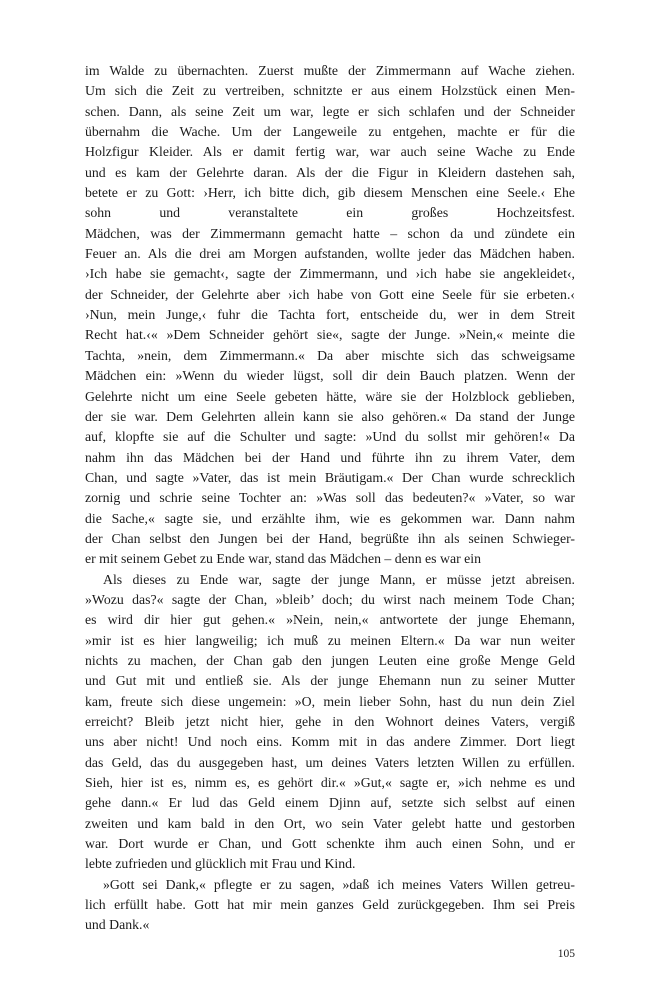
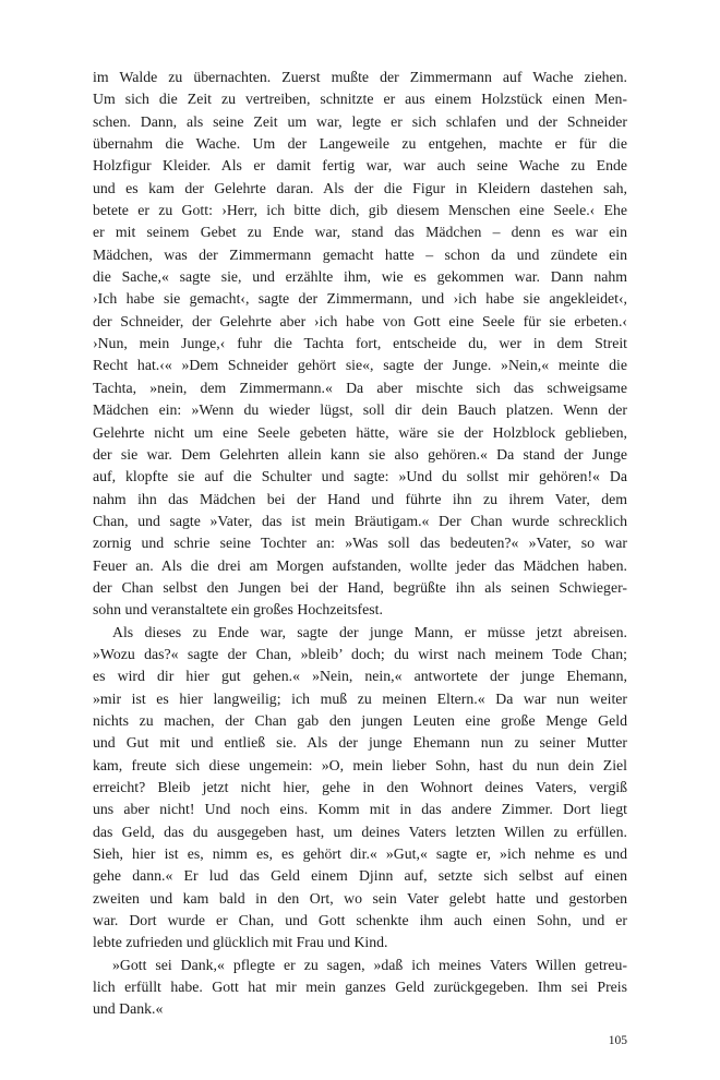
  im Walde zu übernachten. Zuerst mußte der Zimmermann auf Wache ziehen.
  Um sich die Zeit zu vertreiben, schnitzte er aus einem Holzstück einen Men-
  schen. Dann, als seine Zeit um war, legte er sich schlafen und der Schneider
  übernahm die Wache. Um der Langeweile zu entgehen, machte er für die
  Holzfigur Kleider. Als er damit fertig war, war auch seine Wache zu Ende
  und es kam der Gelehrte daran. Als der die Figur in Kleidern dastehen sah,
  betete er zu Gott: ›Herr, ich bitte dich, gib diesem Menschen eine Seele.‹ Ehe
- sohn und veranstaltete ein großes Hochzeitsfest.
+ er mit seinem Gebet zu Ende war, stand das Mädchen – denn es war ein
  Mädchen, was der Zimmermann gemacht hatte – schon da und zündete ein
- Feuer an. Als die drei am Morgen aufstanden, wollte jeder das Mädchen haben.
+ die Sache,« sagte sie, und erzählte ihm, wie es gekommen war. Dann nahm
  ›Ich habe sie gemacht‹, sagte der Zimmermann, und ›ich habe sie angekleidet‹,
  der Schneider, der Gelehrte aber ›ich habe von Gott eine Seele für sie erbeten.‹
  ›Nun, mein Junge,‹ fuhr die Tachta fort, entscheide du, wer in dem Streit
  Recht hat.‹« »Dem Schneider gehört sie«, sagte der Junge. »Nein,« meinte die
  Tachta, »nein, dem Zimmermann.« Da aber mischte sich das schweigsame
  Mädchen ein: »Wenn du wieder lügst, soll dir dein Bauch platzen. Wenn der
  Gelehrte nicht um eine Seele gebeten hätte, wäre sie der Holzblock geblieben,
  der sie war. Dem Gelehrten allein kann sie also gehören.« Da stand der Junge
  auf, klopfte sie auf die Schulter und sagte: »Und du sollst mir gehören!« Da
  nahm ihn das Mädchen bei der Hand und führte ihn zu ihrem Vater, dem
  Chan, und sagte »Vater, das ist mein Bräutigam.« Der Chan wurde schrecklich
  zornig und schrie seine Tochter an: »Was soll das bedeuten?« »Vater, so war
- die Sache,« sagte sie, und erzählte ihm, wie es gekommen war. Dann nahm
+ Feuer an. Als die drei am Morgen aufstanden, wollte jeder das Mädchen haben.
  der Chan selbst den Jungen bei der Hand, begrüßte ihn als seinen Schwieger-
- er mit seinem Gebet zu Ende war, stand das Mädchen – denn es war ein
+ sohn und veranstaltete ein großes Hochzeitsfest.
  Als dieses zu Ende war, sagte der junge Mann, er müsse jetzt abreisen.
  »Wozu das?« sagte der Chan, »bleib’ doch; du wirst nach meinem Tode Chan;
  es wird dir hier gut gehen.« »Nein, nein,« antwortete der junge Ehemann,
  »mir ist es hier langweilig; ich muß zu meinen Eltern.« Da war nun weiter
  nichts zu machen, der Chan gab den jungen Leuten eine große Menge Geld
  und Gut mit und entließ sie. Als der junge Ehemann nun zu seiner Mutter
  kam, freute sich diese ungemein: »O, mein lieber Sohn, hast du nun dein Ziel
  erreicht? Bleib jetzt nicht hier, gehe in den Wohnort deines Vaters, vergiß
  uns aber nicht! Und noch eins. Komm mit in das andere Zimmer. Dort liegt
  das Geld, das du ausgegeben hast, um deines Vaters letzten Willen zu erfüllen.
  Sieh, hier ist es, nimm es, es gehört dir.« »Gut,« sagte er, »ich nehme es und
  gehe dann.« Er lud das Geld einem Djinn auf, setzte sich selbst auf einen
  zweiten und kam bald in den Ort, wo sein Vater gelebt hatte und gestorben
  war. Dort wurde er Chan, und Gott schenkte ihm auch einen Sohn, und er
  lebte zufrieden und glücklich mit Frau und Kind.
  »Gott sei Dank,« pflegte er zu sagen, »daß ich meines Vaters Willen getreu-
  lich erfüllt habe. Gott hat mir mein ganzes Geld zurückgegeben. Ihm sei Preis
  und Dank.«
  105
